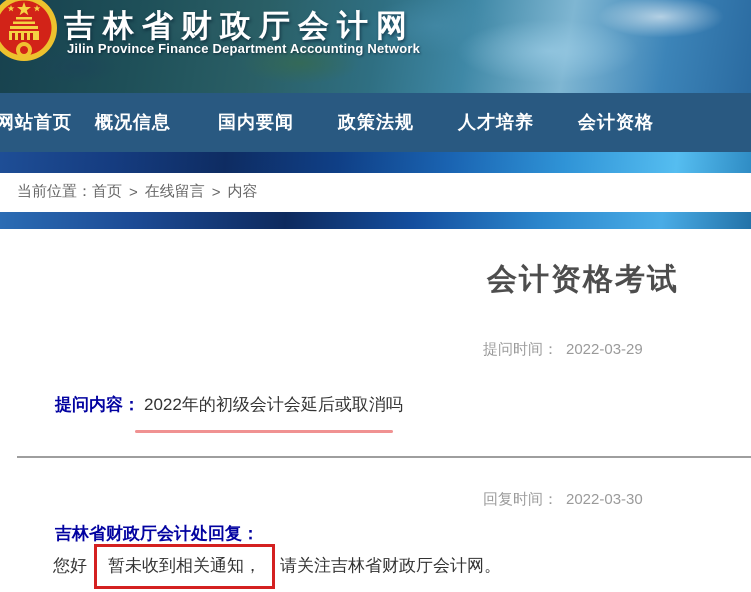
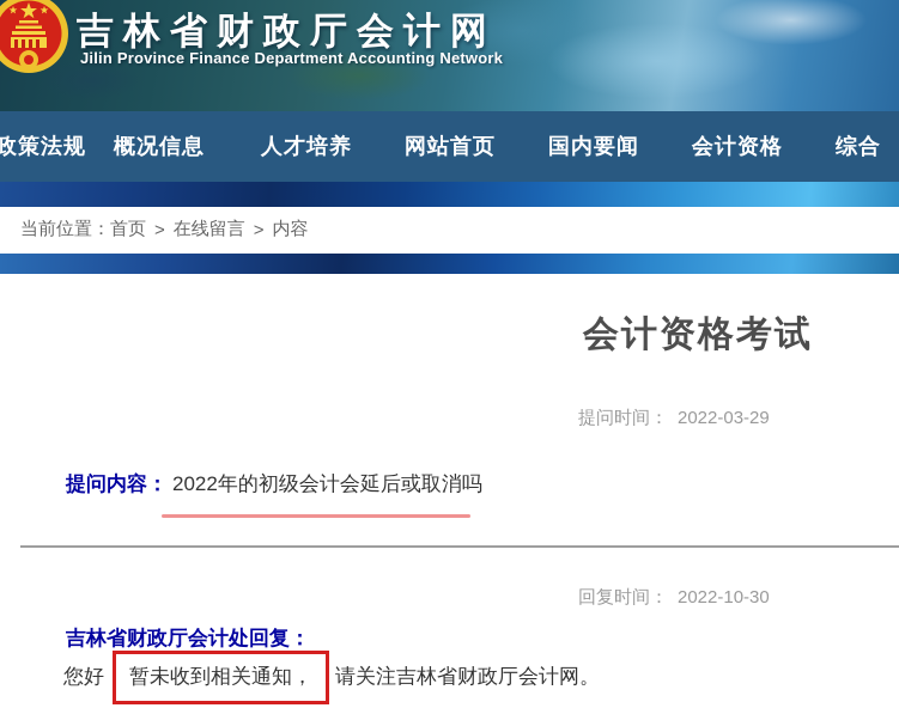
  吉林省财政厅会计网
  Jilin Province Finance Department Accounting Network
- 网站首页
+ 政策法规
  概况信息
- 国内要闻
+ 人才培养
- 政策法规
+ 网站首页
- 人才培养
+ 国内要闻
  会计资格
+ 综合
  当前位置：
  首页
  >
  在线留言
  >
  内容
  会计资格考试
  提问时间： 2022-03-29
  提问内容： 2022年的初级会计会延后或取消吗
- 回复时间： 2022-03-30
+ 回复时间： 2022-10-30
  吉林省财政厅会计处回复：
  您好
  暂未收到相关通知，
  请关注吉林省财政厅会计网。
